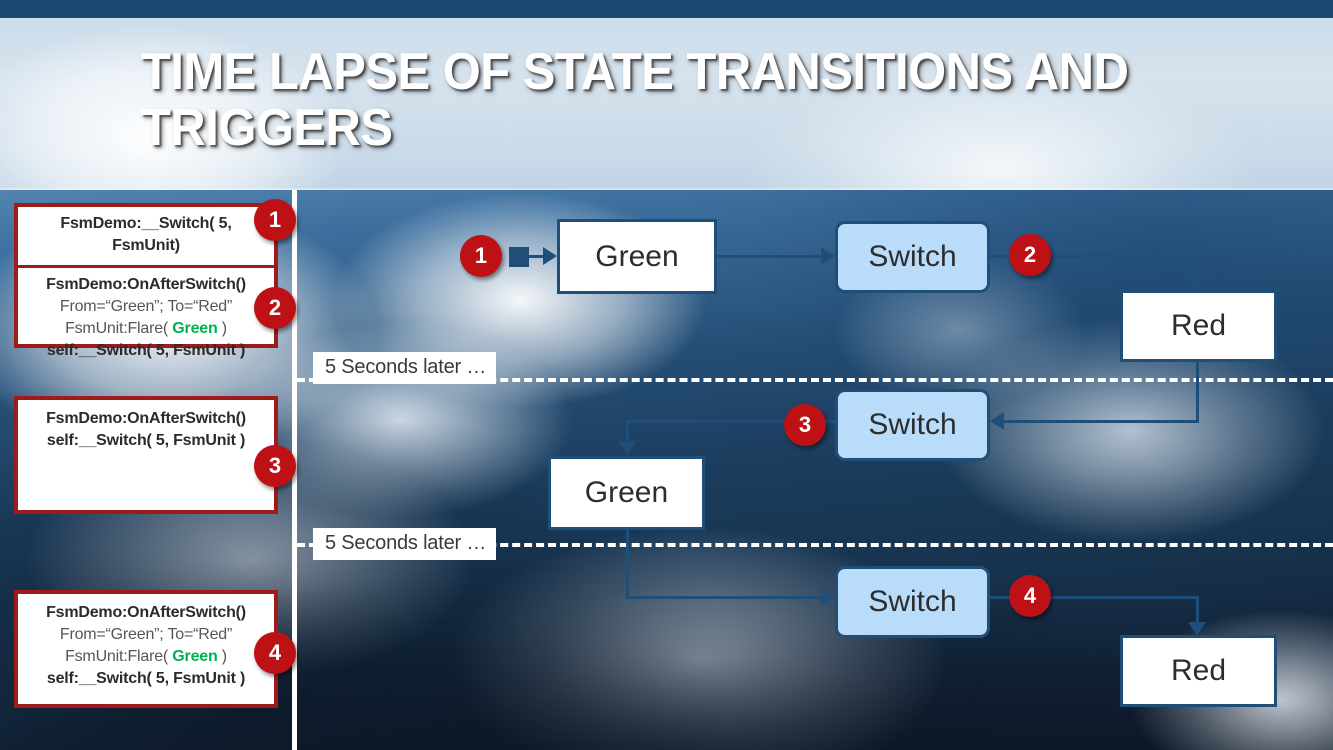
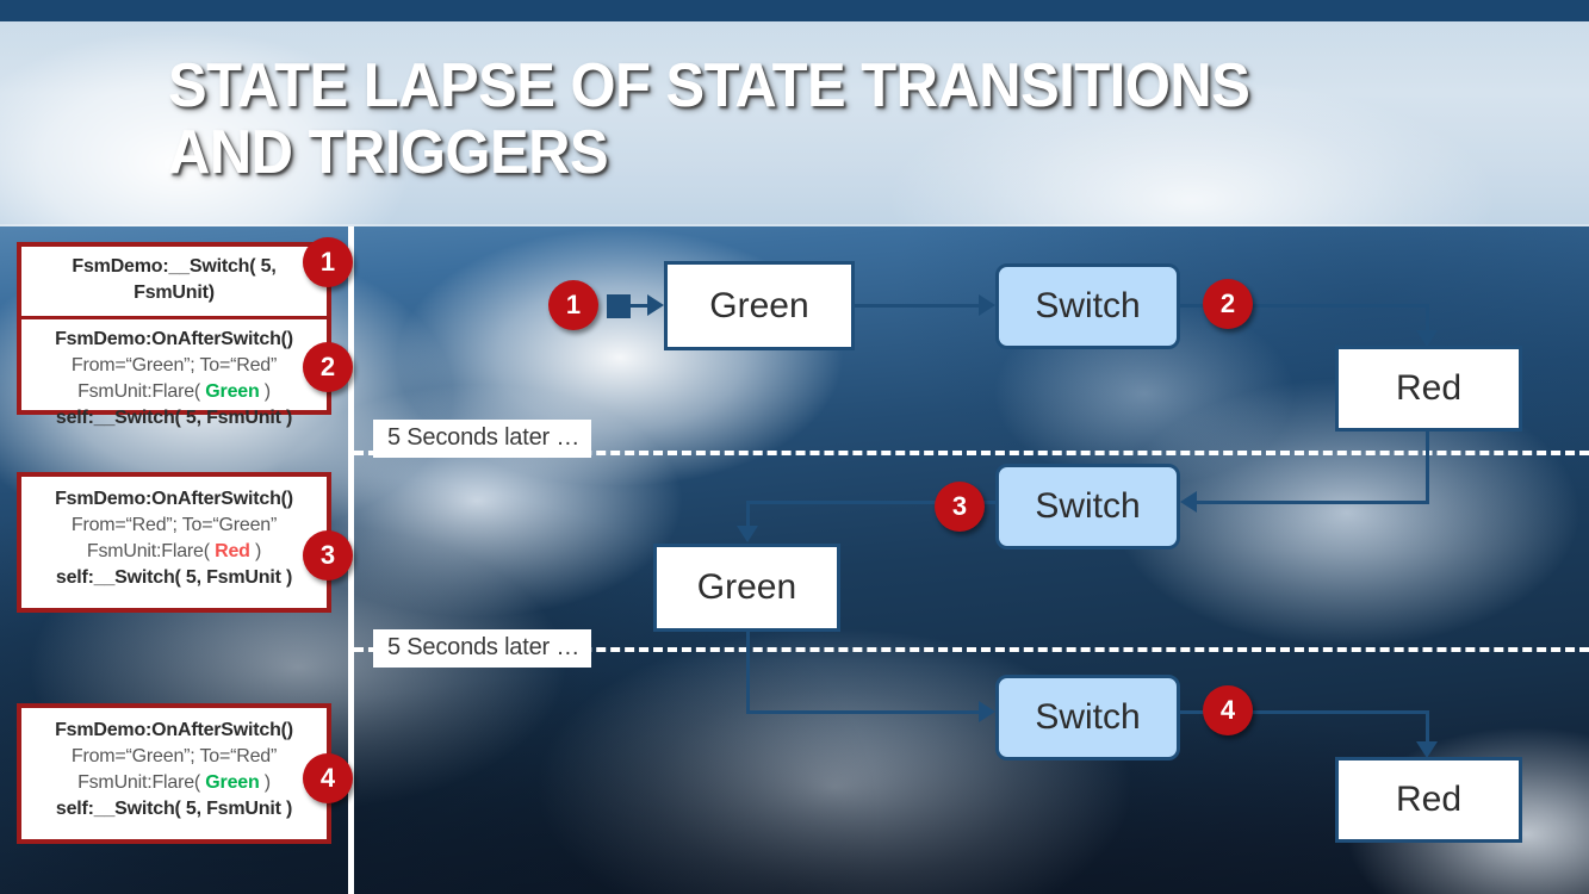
- TIME LAPSE OF STATE TRANSITIONS AND TRIGGERS
+ STATE LAPSE OF STATE TRANSITIONS AND TRIGGERS
  FsmDemo:__Switch( 5,
  FsmUnit)
  FsmDemo:OnAfterSwitch()
  From=“Green”; To=“Red”
  FsmUnit:Flare( Green )
  self:__Switch( 5, FsmUnit )
  1
  2
  FsmDemo:OnAfterSwitch()
+ From=“Red”; To=“Green”
+ FsmUnit:Flare( Red )
  self:__Switch( 5, FsmUnit )
  3
  FsmDemo:OnAfterSwitch()
  From=“Green”; To=“Red”
  FsmUnit:Flare( Green )
  self:__Switch( 5, FsmUnit )
  4
  Green
  Switch
  Red
  2
  1
  5 Seconds later …
  Switch
  Green
  3
  5 Seconds later …
  Switch
  Red
  4
